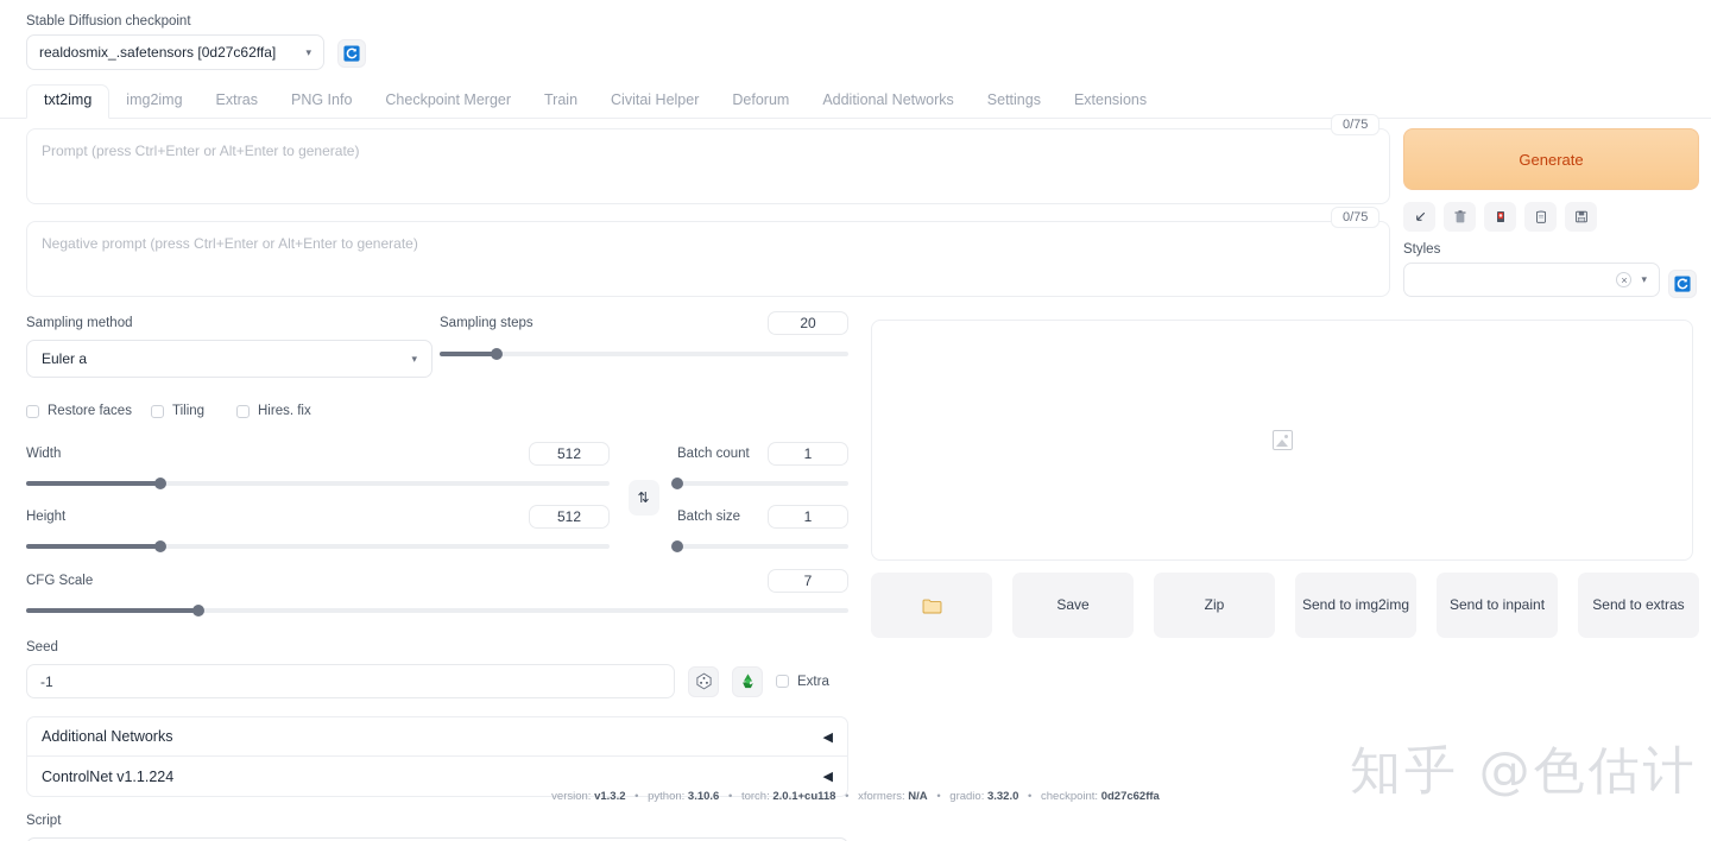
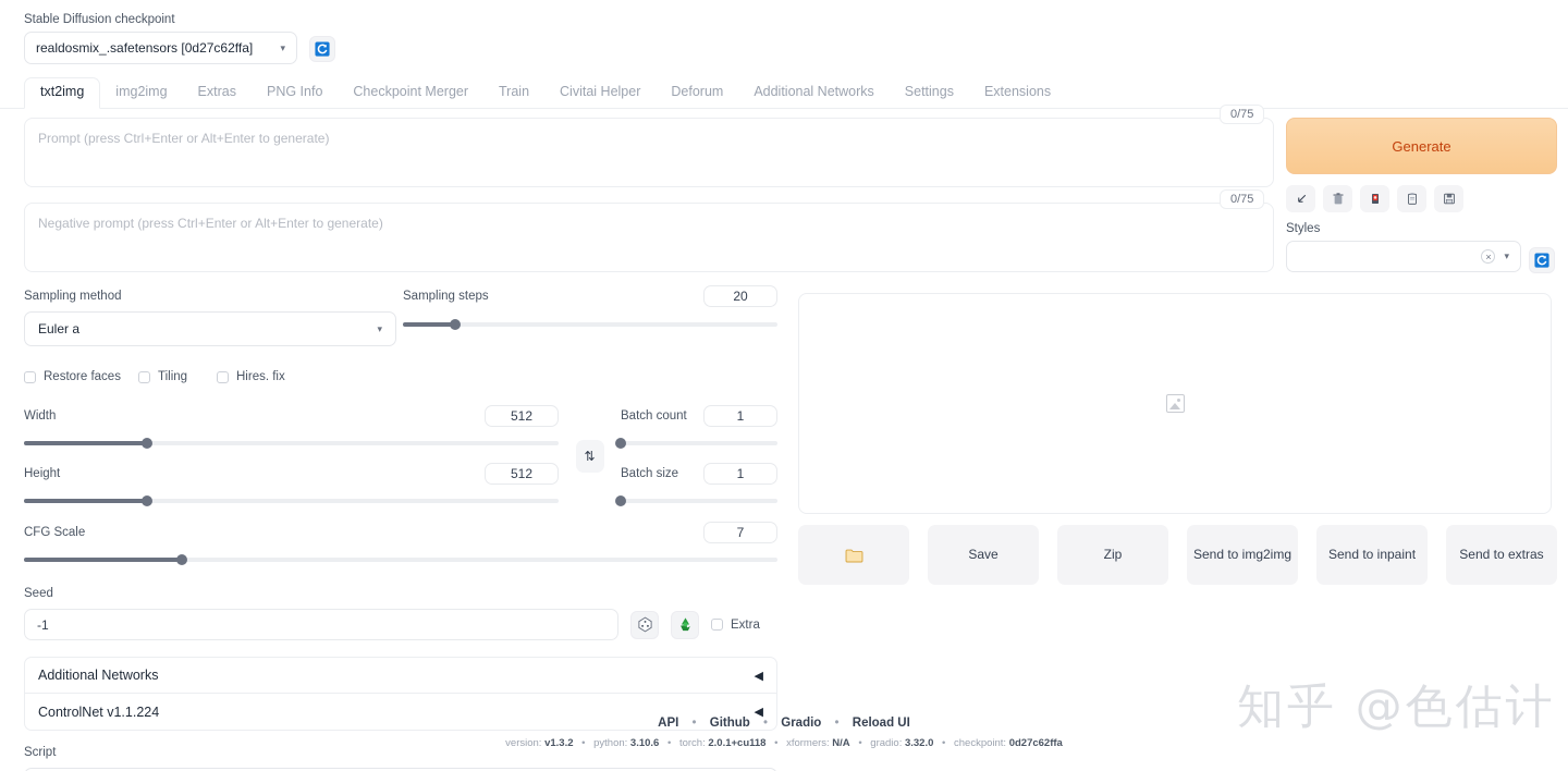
  Stable Diffusion checkpoint
  realdosmix_.safetensors [0d27c62ffa]
  ▾
  txt2img
  img2img
  Extras
  PNG Info
  Checkpoint Merger
  Train
  Civitai Helper
  Deforum
  Additional Networks
  Settings
  Extensions
  Prompt (press Ctrl+Enter or Alt+Enter to generate)
  0/75
  Negative prompt (press Ctrl+Enter or Alt+Enter to generate)
  0/75
  Generate
  Styles
  ×
  ▾
  Sampling method
  Euler a
  ▾
  Sampling steps
  20
  Restore faces
  Tiling
  Hires. fix
  Width
  512
  Height
  512
  ⇅
  Batch count
  1
  Batch size
  1
  CFG Scale
  7
  Seed
  -1
  Extra
  Additional Networks
  ◀
  ControlNet v1.1.224
  ◀
  Script
  Save
  Zip
  Send to img2img
  Send to inpaint
  Send to extras
  知乎 @色估计
+ API • Github • Gradio • Reload UI
  version: v1.3.2 • python: 3.10.6 • torch: 2.0.1+cu118 • xformers: N/A • gradio: 3.32.0 • checkpoint: 0d27c62ffa
